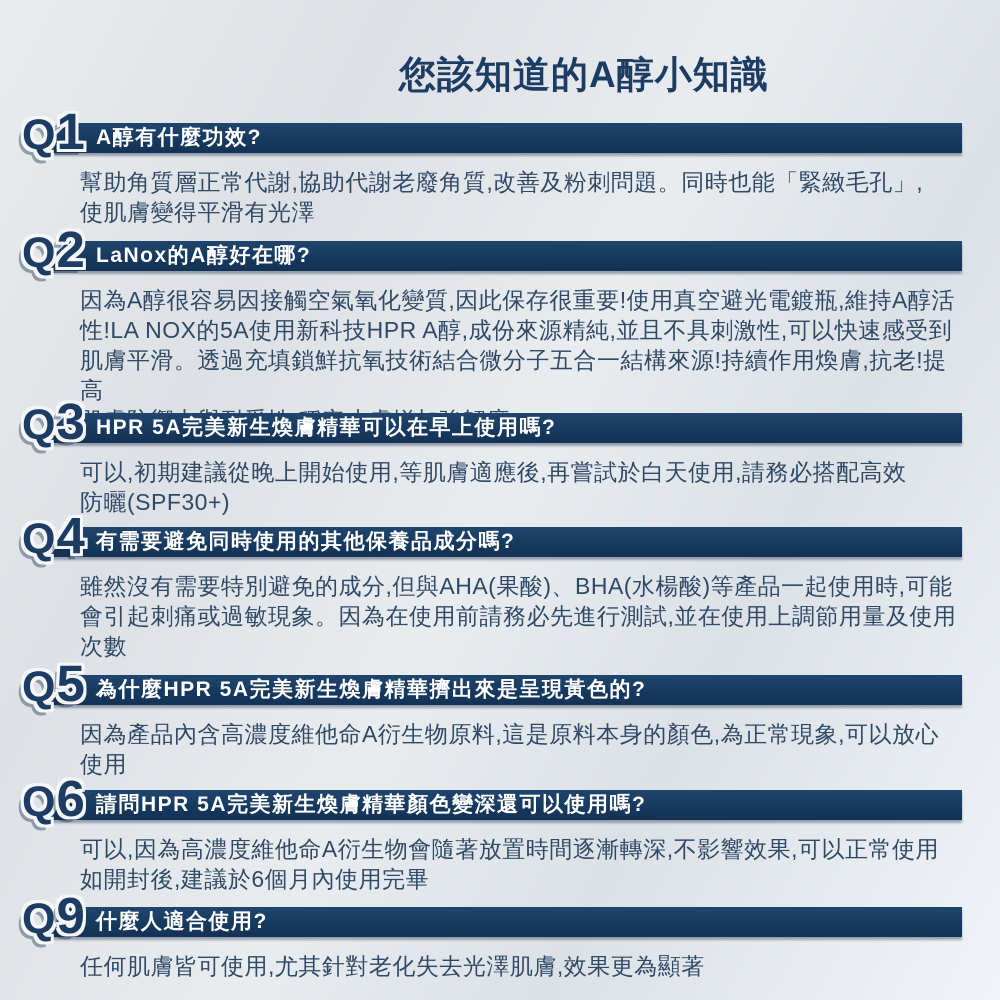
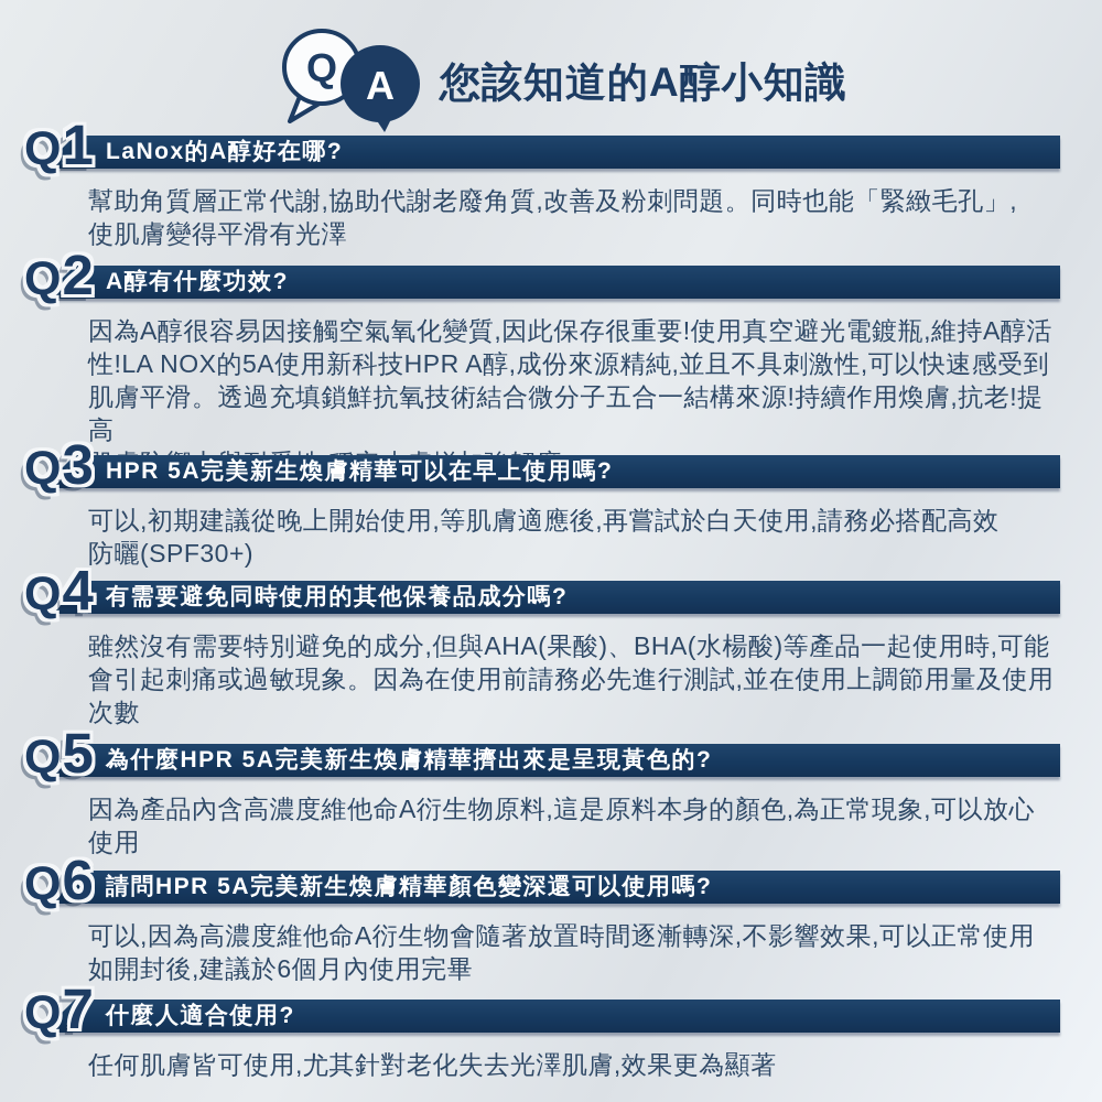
+ Q
+ A
  您該知道的A醇小知識
  Q1
- A醇有什麼功效?
+ LaNox的A醇好在哪?
  幫助角質層正常代謝,協助代謝老廢角質,改善及粉刺問題。同時也能「緊緻毛孔」,
  使肌膚變得平滑有光澤
  Q2
- LaNox的A醇好在哪?
+ A醇有什麼功效?
  因為A醇很容易因接觸空氣氧化變質,因此保存很重要!使用真空避光電鍍瓶,維持A醇活
  性!LA NOX的5A使用新科技HPR A醇,成份來源精純,並且不具刺激性,可以快速感受到
  肌膚平滑。透過充填鎖鮮抗氧技術結合微分子五合一結構來源!持續作用煥膚,抗老!提高
  Q3
  HPR 5A完美新生煥膚精華可以在早上使用嗎?
  可以,初期建議從晚上開始使用,等肌膚適應後,再嘗試於白天使用,請務必搭配高效
  防曬(SPF30+)
  Q4
  有需要避免同時使用的其他保養品成分嗎?
  雖然沒有需要特別避免的成分,但與AHA(果酸)、BHA(水楊酸)等產品一起使用時,可能
  會引起刺痛或過敏現象。因為在使用前請務必先進行測試,並在使用上調節用量及使用
  次數
  Q5
  為什麼HPR 5A完美新生煥膚精華擠出來是呈現黃色的?
  因為產品內含高濃度維他命A衍生物原料,這是原料本身的顏色,為正常現象,可以放心
  使用
  Q6
  請問HPR 5A完美新生煥膚精華顏色變深還可以使用嗎?
  可以,因為高濃度維他命A衍生物會隨著放置時間逐漸轉深,不影響效果,可以正常使用
  如開封後,建議於6個月內使用完畢
- Q9
+ Q7
  什麼人適合使用?
  任何肌膚皆可使用,尤其針對老化失去光澤肌膚,效果更為顯著
